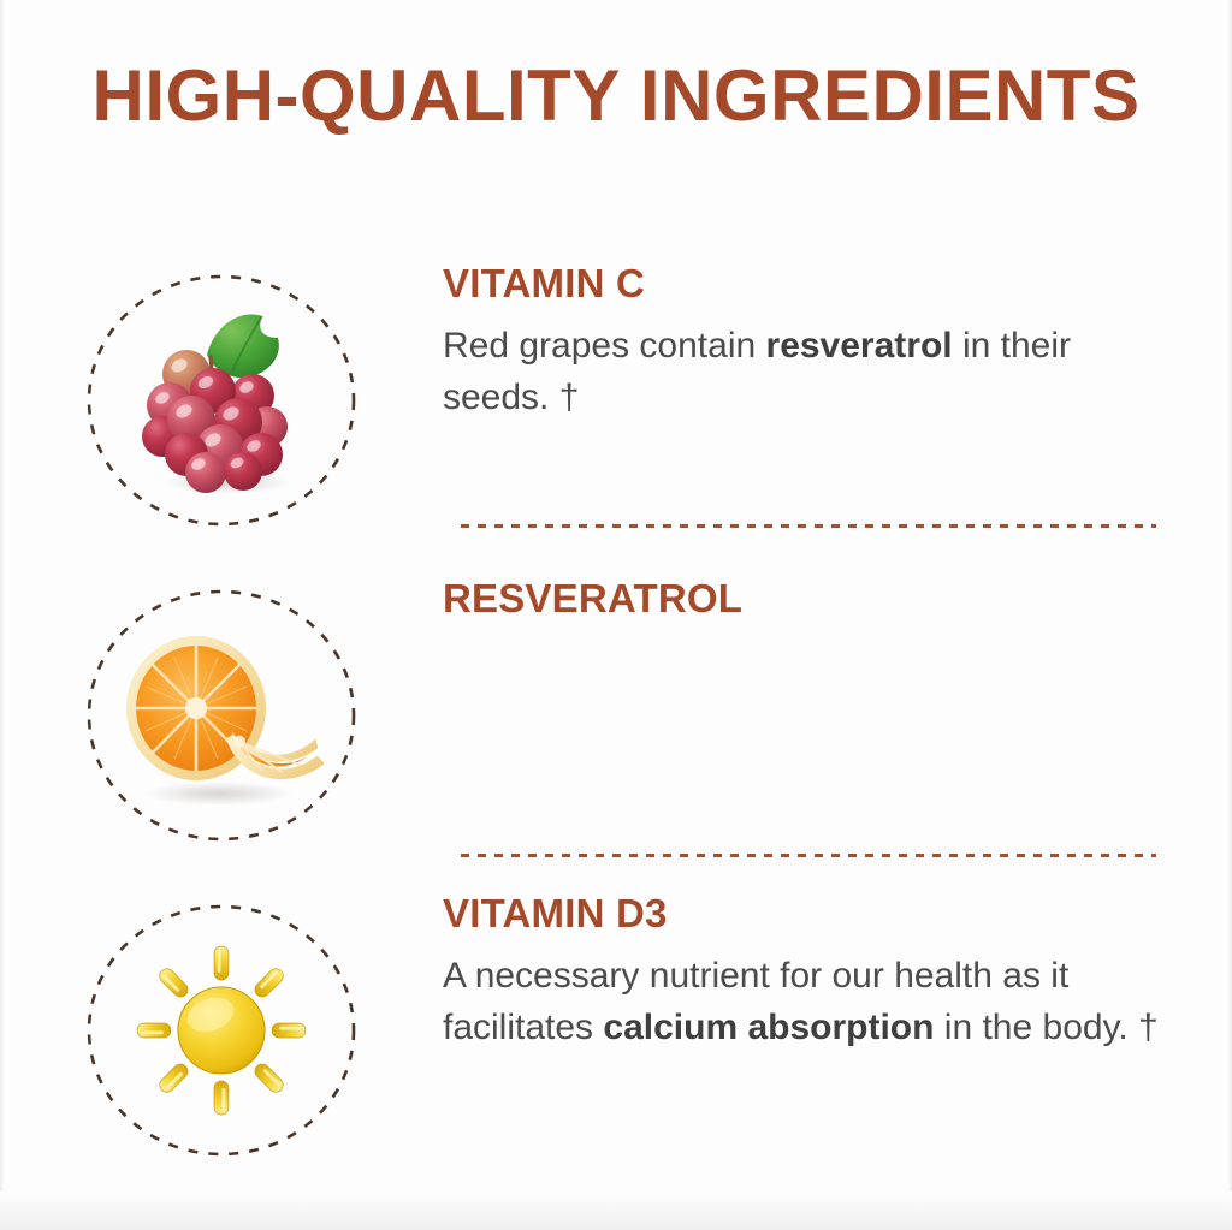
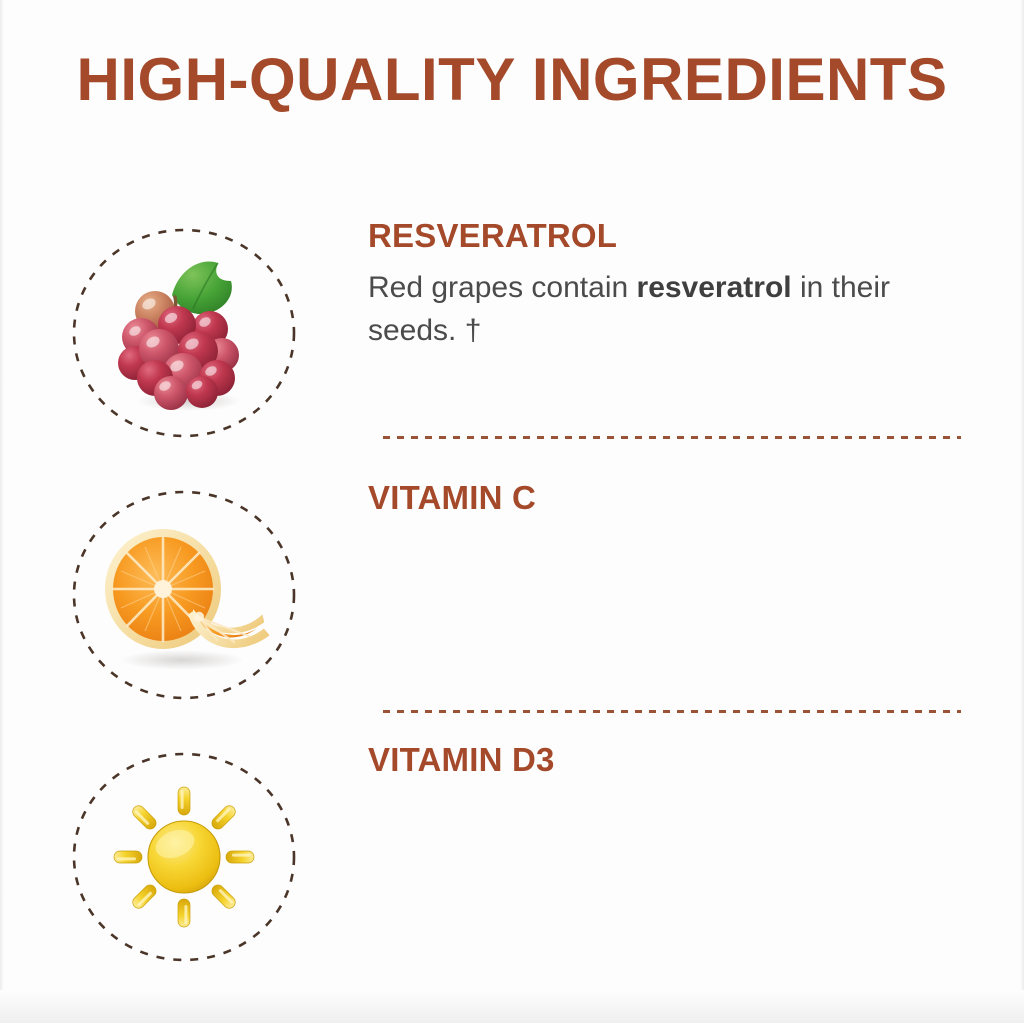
  HIGH-QUALITY INGREDIENTS
- VITAMIN C
+ RESVERATROL
  Red grapes contain resveratrol in their seeds. †
- RESVERATROL
+ VITAMIN C
  VITAMIN D3
- A necessary nutrient for our health as it facilitates calcium absorption in the body. †
